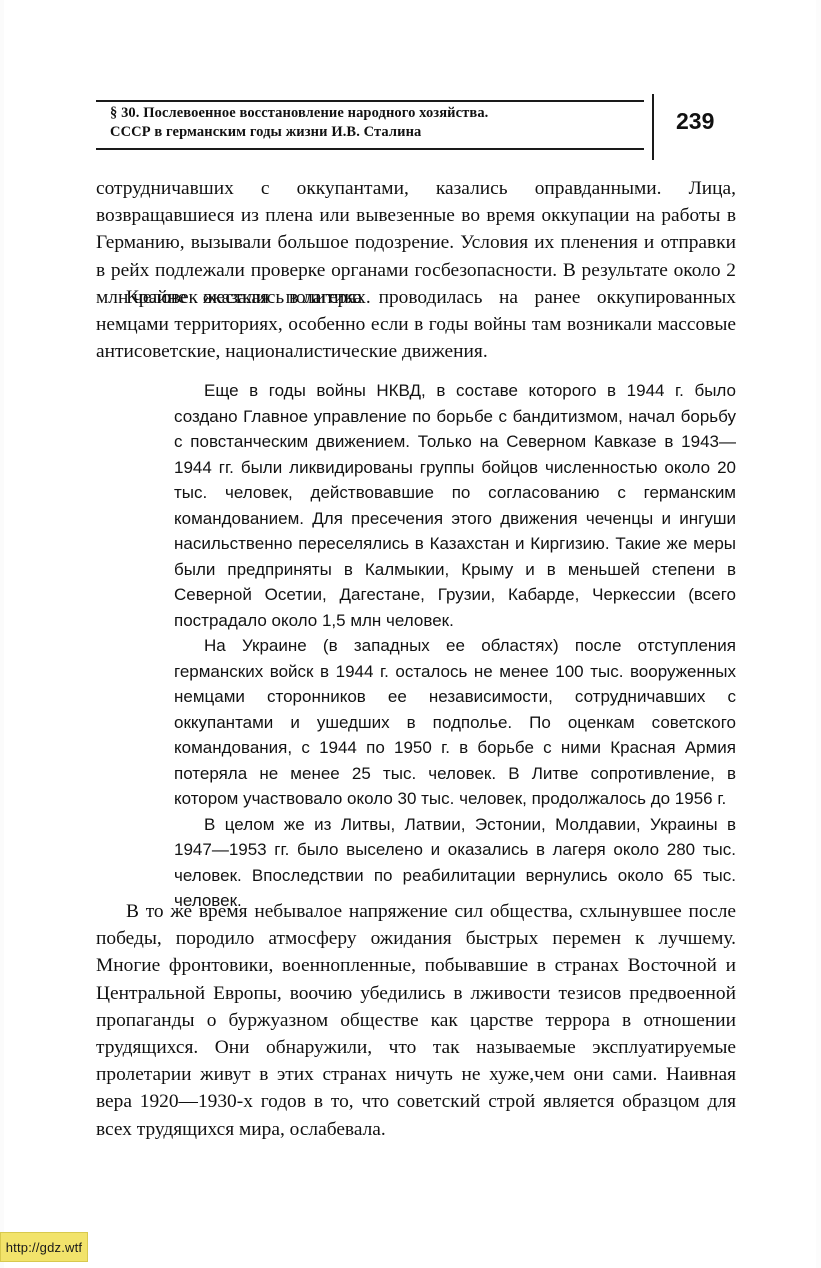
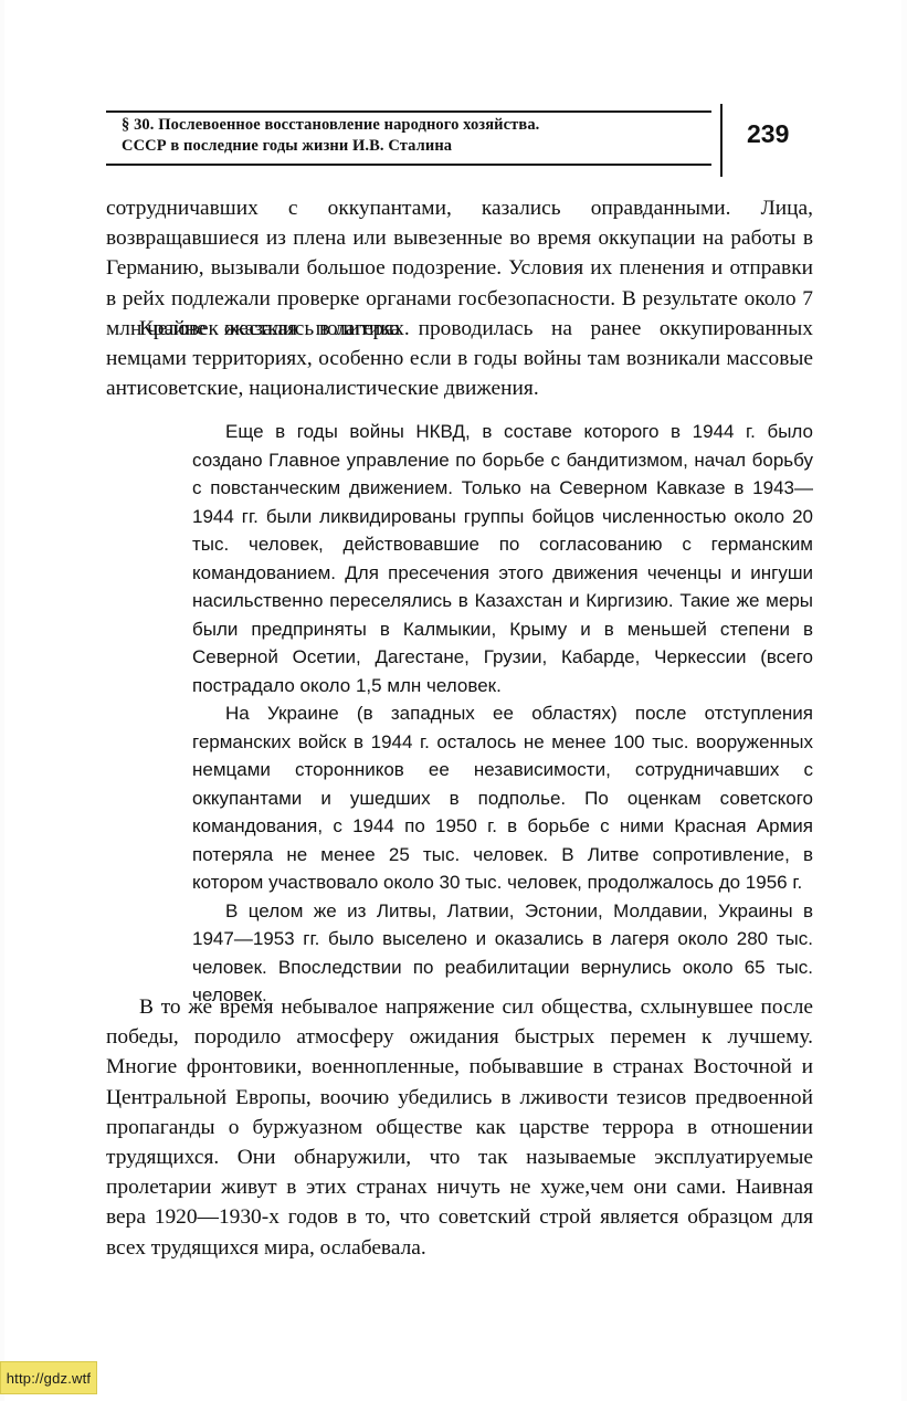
  § 30. Послевоенное восстановление народного хозяйства.
- СССР в германским годы жизни И.В. Сталина
+ СССР в последние годы жизни И.В. Сталина
  239
- сотрудничавших с оккупантами, казались оправданными. Лица, возвращавшиеся из плена или вывезенные во время оккупации на работы в Германию, вызывали большое подозрение. Условия их пленения и отправки в рейх подлежали проверке органами госбезопасности. В результате около 2 млн человек оказались в лагерях.
+ сотрудничавших с оккупантами, казались оправданными. Лица, возвращавшиеся из плена или вывезенные во время оккупации на работы в Германию, вызывали большое подозрение. Условия их пленения и отправки в рейх подлежали проверке органами госбезопасности. В результате около 7 млн человек оказались в лагерях.
  Крайне жесткая политика проводилась на ранее оккупированных немцами территориях, особенно если в годы войны там возникали массовые антисоветские, националистические движения.
  Еще в годы войны НКВД, в составе которого в 1944 г. было создано Главное управление по борьбе с бандитизмом, начал борьбу с повстанческим движением. Только на Северном Кавказе в 1943—1944 гг. были ликвидированы группы бойцов численностью около 20 тыс. человек, действовавшие по согласованию с германским командованием. Для пресечения этого движения чеченцы и ингуши насильственно переселялись в Казахстан и Киргизию. Такие же меры были предприняты в Калмыкии, Крыму и в меньшей степени в Северной Осетии, Дагестане, Грузии, Кабарде, Черкессии (всего пострадало около 1,5 млн человек.
  На Украине (в западных ее областях) после отступления германских войск в 1944 г. осталось не менее 100 тыс. вооруженных немцами сторонников ее независимости, сотрудничавших с оккупантами и ушедших в подполье. По оценкам советского командования, с 1944 по 1950 г. в борьбе с ними Красная Армия потеряла не менее 25 тыс. человек. В Литве сопротивление, в котором участвовало около 30 тыс. человек, продолжалось до 1956 г.
  В целом же из Литвы, Латвии, Эстонии, Молдавии, Украины в 1947—1953 гг. было выселено и оказались в лагеря около 280 тыс. человек. Впоследствии по реабилитации вернулись около 65 тыс. человек.
  В то же время небывалое напряжение сил общества, схлынувшее после победы, породило атмосферу ожидания быстрых перемен к лучшему. Многие фронтовики, военнопленные, побывавшие в странах Восточной и Центральной Европы, воочию убедились в лживости тезисов предвоенной пропаганды о буржуазном обществе как царстве террора в отношении трудящихся. Они обнаружили, что так называемые эксплуатируемые пролетарии живут в этих странах ничуть не хуже,чем они сами. Наивная вера 1920—1930-х годов в то, что советский строй является образцом для всех трудящихся мира, ослабевала.
  http://gdz.wtf
